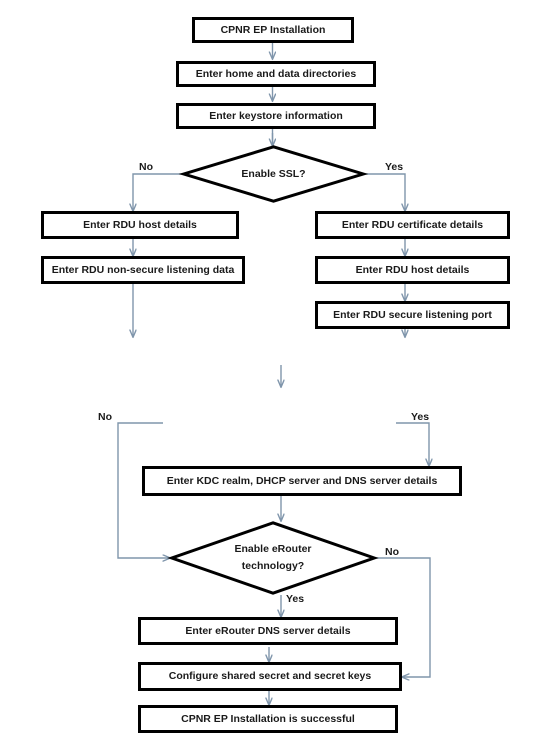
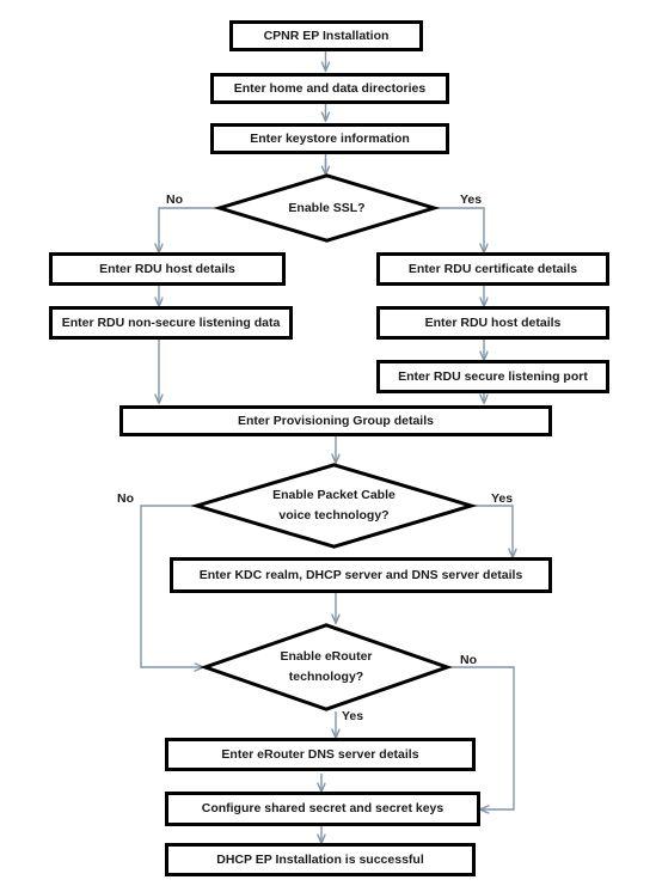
  CPNR EP Installation
  Enter home and data directories
  Enter keystore information
  Enable SSL?
  Enter RDU host details
  Enter RDU non-secure listening data
  Enter RDU certificate details
  Enter RDU host details
  Enter RDU secure listening port
+ Enter Provisioning Group details
+ Enable Packet Cable
+ voice technology?
  Enter KDC realm, DHCP server and DNS server details
  Enable eRouter
  technology?
  Enter eRouter DNS server details
  Configure shared secret and secret keys
- CPNR EP Installation is successful
+ DHCP EP Installation is successful
  No
  Yes
  No
  Yes
  No
  Yes
